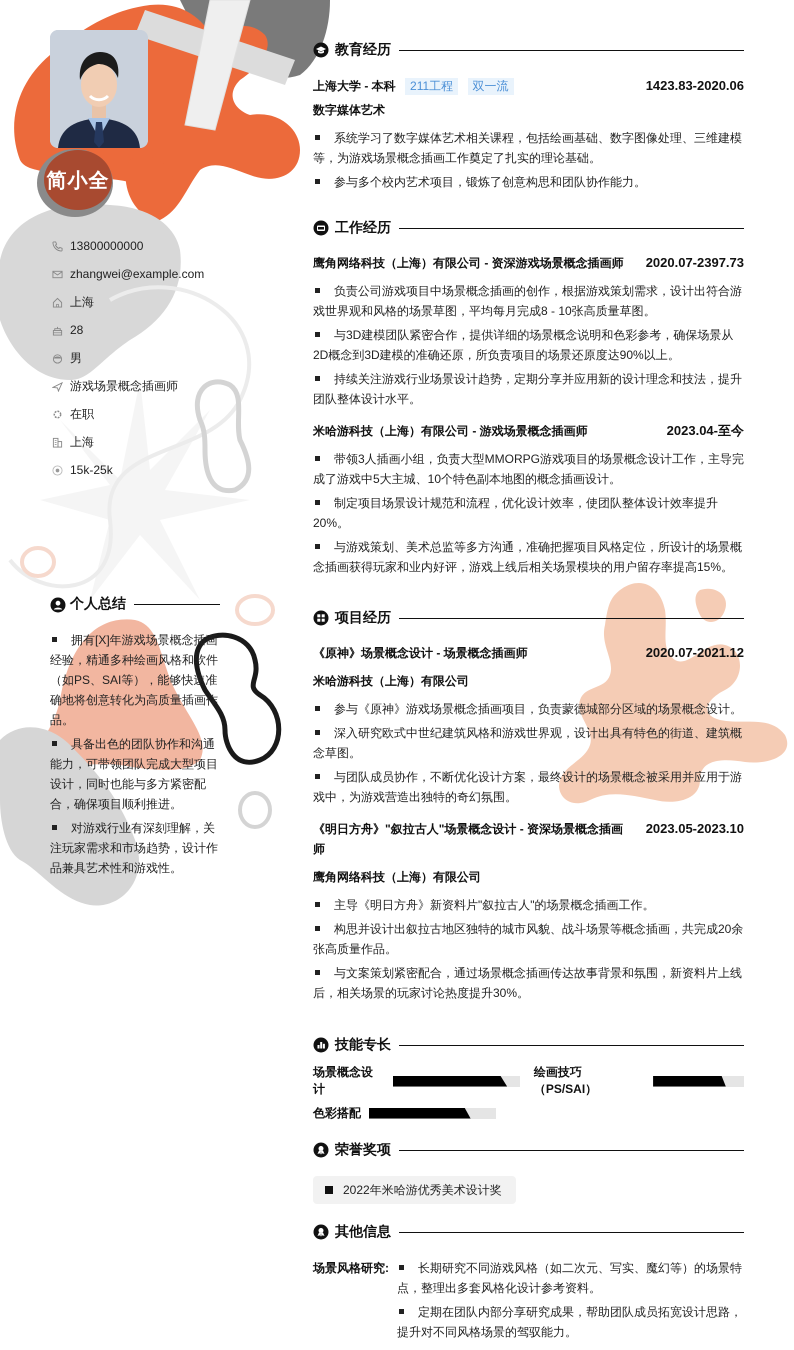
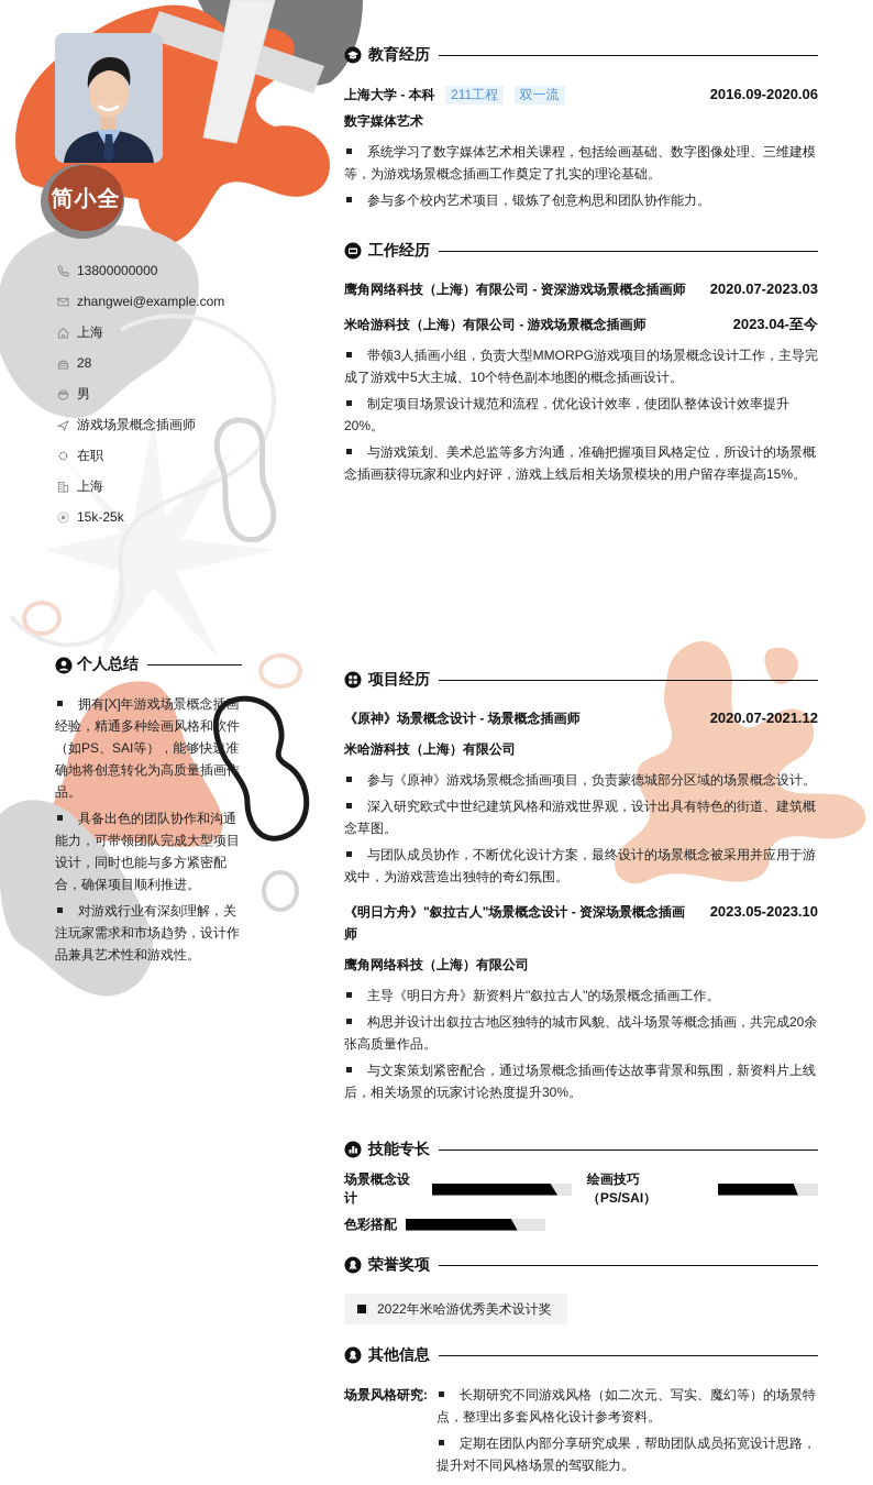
  简小全
  13800000000
  zhangwei@example.com
  上海
  28
  男
  游戏场景概念插画师
  在职
  上海
  15k-25k
  个人总结
  拥有[X]年游戏场景概念插画经验，精通多种绘画风格和软件（如PS、SAI等），能够快速准确地将创意转化为高质量插画作品。
  具备出色的团队协作和沟通能力，可带领团队完成大型项目设计，同时也能与多方紧密配合，确保项目顺利推进。
  对游戏行业有深刻理解，关注玩家需求和市场趋势，设计作品兼具艺术性和游戏性。
  教育经历
  上海大学 - 本科 211工程 双一流
- 1423.83-2020.06
+ 2016.09-2020.06
  数字媒体艺术
  系统学习了数字媒体艺术相关课程，包括绘画基础、数字图像处理、三维建模等，为游戏场景概念插画工作奠定了扎实的理论基础。
  参与多个校内艺术项目，锻炼了创意构思和团队协作能力。
  工作经历
  鹰角网络科技（上海）有限公司 - 资深游戏场景概念插画师
- 2020.07-2397.73
+ 2020.07-2023.03
- 负责公司游戏项目中场景概念插画的创作，根据游戏策划需求，设计出符合游戏世界观和风格的场景草图，平均每月完成8 - 10张高质量草图。
- 与3D建模团队紧密合作，提供详细的场景概念说明和色彩参考，确保场景从2D概念到3D建模的准确还原，所负责项目的场景还原度达90%以上。
- 持续关注游戏行业场景设计趋势，定期分享并应用新的设计理念和技法，提升团队整体设计水平。
  米哈游科技（上海）有限公司 - 游戏场景概念插画师
  2023.04-至今
  带领3人插画小组，负责大型MMORPG游戏项目的场景概念设计工作，主导完成了游戏中5大主城、10个特色副本地图的概念插画设计。
  制定项目场景设计规范和流程，优化设计效率，使团队整体设计效率提升20%。
  与游戏策划、美术总监等多方沟通，准确把握项目风格定位，所设计的场景概念插画获得玩家和业内好评，游戏上线后相关场景模块的用户留存率提高15%。
  项目经历
  《原神》场景概念设计 - 场景概念插画师
  2020.07-2021.12
  米哈游科技（上海）有限公司
  参与《原神》游戏场景概念插画项目，负责蒙德城部分区域的场景概念设计。
  深入研究欧式中世纪建筑风格和游戏世界观，设计出具有特色的街道、建筑概念草图。
  与团队成员协作，不断优化设计方案，最终设计的场景概念被采用并应用于游戏中，为游戏营造出独特的奇幻氛围。
  《明日方舟》"叙拉古人"场景概念设计 - 资深场景概念插画师
  2023.05-2023.10
  鹰角网络科技（上海）有限公司
  主导《明日方舟》新资料片"叙拉古人"的场景概念插画工作。
  构思并设计出叙拉古地区独特的城市风貌、战斗场景等概念插画，共完成20余张高质量作品。
  与文案策划紧密配合，通过场景概念插画传达故事背景和氛围，新资料片上线后，相关场景的玩家讨论热度提升30%。
  技能专长
  场景概念设计
  绘画技巧（PS/SAI）
  色彩搭配
  荣誉奖项
  2022年米哈游优秀美术设计奖
  其他信息
  场景风格研究:
  长期研究不同游戏风格（如二次元、写实、魔幻等）的场景特点，整理出多套风格化设计参考资料。
  定期在团队内部分享研究成果，帮助团队成员拓宽设计思路，提升对不同风格场景的驾驭能力。
